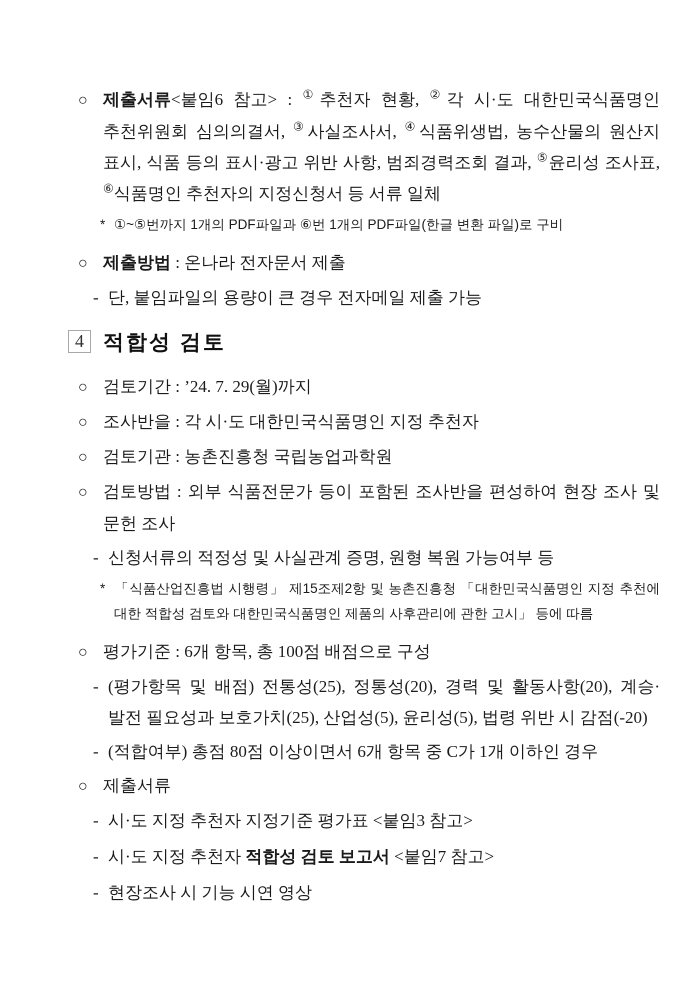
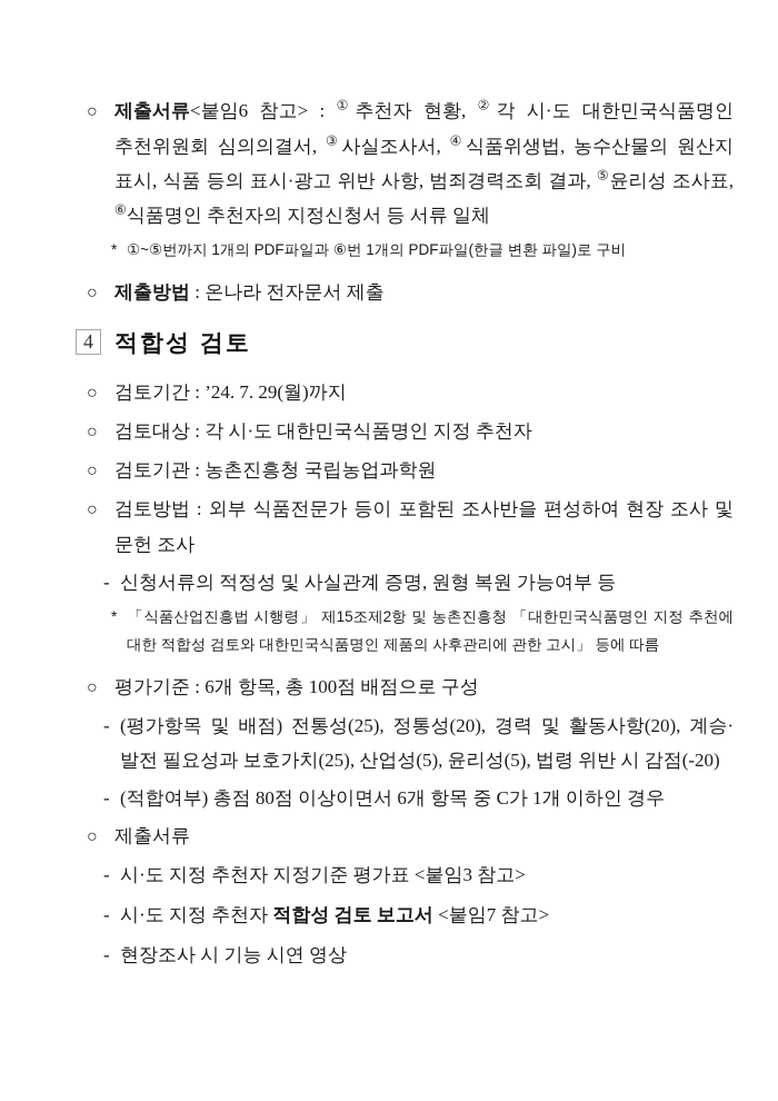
  ○ 제출서류<붙임6 참고> : ①추천자 현황, ②각 시·도 대한민국식품명인 추천위원회 심의의결서, ③사실조사서, ④식품위생법, 농수산물의 원산지 표시, 식품 등의 표시·광고 위반 사항, 범죄경력조회 결과, ⑤윤리성 조사표, ⑥식품명인 추천자의 지정신청서 등 서류 일체
  * ①~⑤번까지 1개의 PDF파일과 ⑥번 1개의 PDF파일(한글 변환 파일)로 구비
  ○ 제출방법 : 온나라 전자문서 제출
- - 단, 붙임파일의 용량이 큰 경우 전자메일 제출 가능
  4 적합성 검토
  ○ 검토기간 : ’24. 7. 29(월)까지
- ○ 조사반을 : 각 시·도 대한민국식품명인 지정 추천자
+ ○ 검토대상 : 각 시·도 대한민국식품명인 지정 추천자
  ○ 검토기관 : 농촌진흥청 국립농업과학원
  ○ 검토방법 : 외부 식품전문가 등이 포함된 조사반을 편성하여 현장 조사 및 문헌 조사
  - 신청서류의 적정성 및 사실관계 증명, 원형 복원 가능여부 등
  * 「식품산업진흥법 시행령」 제15조제2항 및 농촌진흥청 「대한민국식품명인 지정 추천에 대한 적합성 검토와 대한민국식품명인 제품의 사후관리에 관한 고시」 등에 따름
  ○ 평가기준 : 6개 항목, 총 100점 배점으로 구성
  - (평가항목 및 배점) 전통성(25), 정통성(20), 경력 및 활동사항(20), 계승·발전 필요성과 보호가치(25), 산업성(5), 윤리성(5), 법령 위반 시 감점(-20)
  - (적합여부) 총점 80점 이상이면서 6개 항목 중 C가 1개 이하인 경우
  ○ 제출서류
  - 시·도 지정 추천자 지정기준 평가표 <붙임3 참고>
  - 시·도 지정 추천자 적합성 검토 보고서 <붙임7 참고>
  - 현장조사 시 기능 시연 영상
